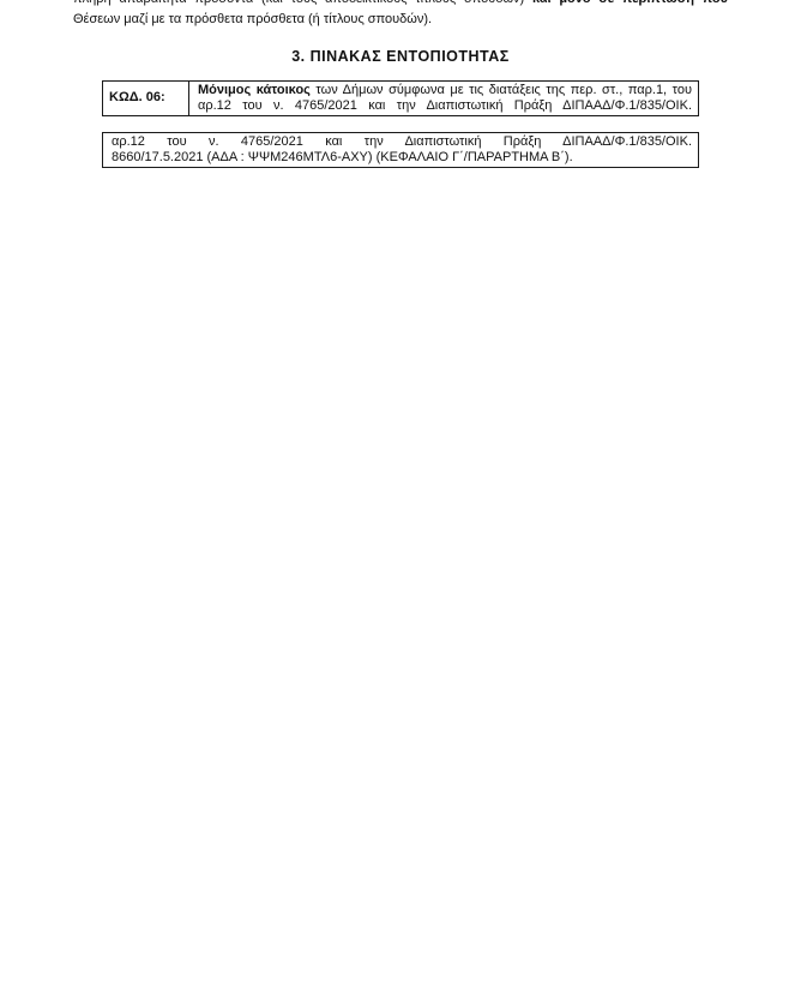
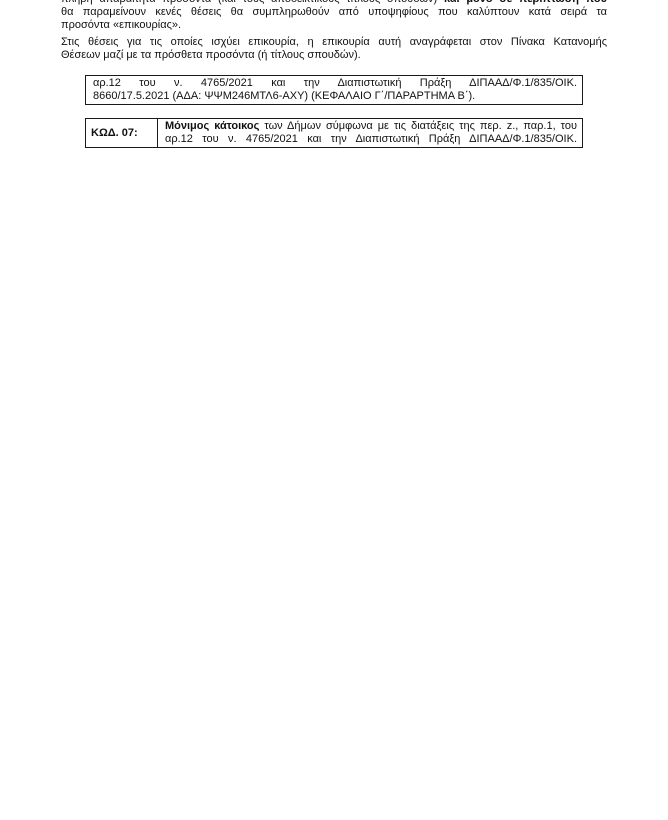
+ θα παραμείνουν κενές θέσεις θα συμπληρωθούν από υποψηφίους που καλύπτουν κατά σειρά τα
+ προσόντα «επικουρίας».
+ Στις θέσεις για τις οποίες ισχύει επικουρία, η επικουρία αυτή αναγράφεται στον Πίνακα Κατανομής
- Θέσεων μαζί με τα πρόσθετα πρόσθετα (ή τίτλους σπουδών).
+ Θέσεων μαζί με τα πρόσθετα προσόντα (ή τίτλους σπουδών).
- 3. ΠΙΝΑΚΑΣ ΕΝΤΟΠΙΟΤΗΤΑΣ
- ΚΩΔ. 06:
- Μόνιμος κάτοικος των Δήμων σύμφωνα με τις διατάξεις της περ. στ., παρ.1, του
  αρ.12 του ν. 4765/2021 και την Διαπιστωτική Πράξη ΔΙΠΑΑΔ/Φ.1/835/ΟΙΚ.
+ 8660/17.5.2021 (ΑΔΑ: ΨΨΜ246ΜΤΛ6-ΑΧΥ) (ΚΕΦΑΛΑΙΟ Γ΄/ΠΑΡΑΡΤΗΜΑ Β΄).
+ ΚΩΔ. 07:
+ Μόνιμος κάτοικος των Δήμων σύμφωνα με τις διατάξεις της περ. z., παρ.1, του
  αρ.12 του ν. 4765/2021 και την Διαπιστωτική Πράξη ΔΙΠΑΑΔ/Φ.1/835/ΟΙΚ.
- 8660/17.5.2021 (ΑΔΑ : ΨΨΜ246ΜΤΛ6-ΑΧΥ) (ΚΕΦΑΛΑΙΟ Γ΄/ΠΑΡΑΡΤΗΜΑ Β΄).
